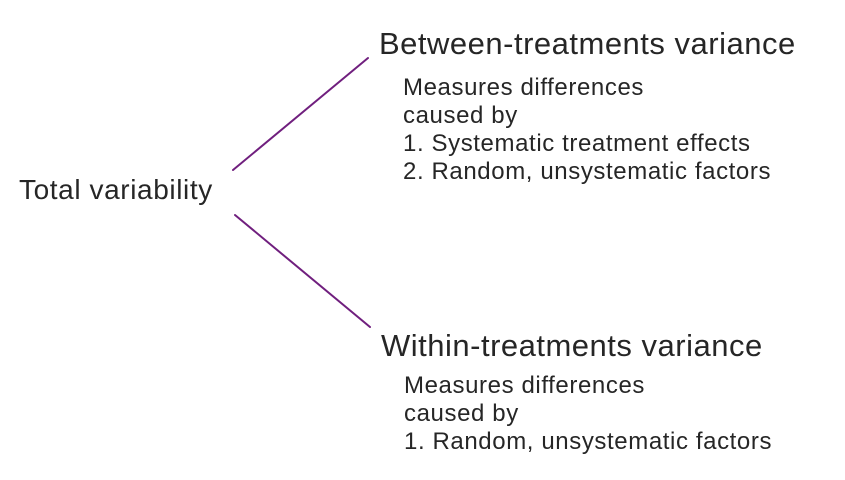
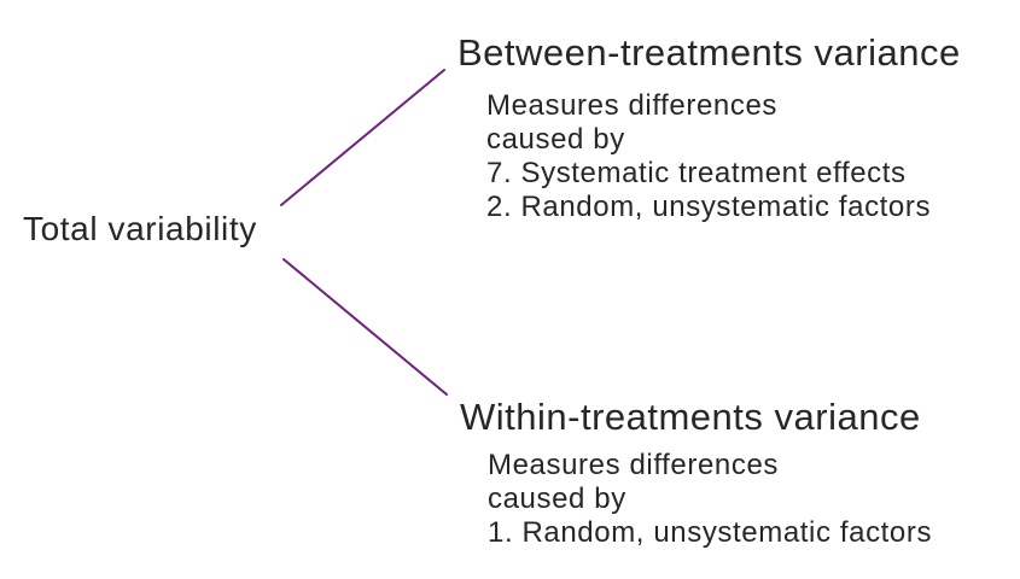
  Total variability
  Between-treatments variance
  Measures differences
  caused by
- 1. Systematic treatment effects
+ 7. Systematic treatment effects
  2. Random, unsystematic factors
  Within-treatments variance
  Measures differences
  caused by
  1. Random, unsystematic factors
